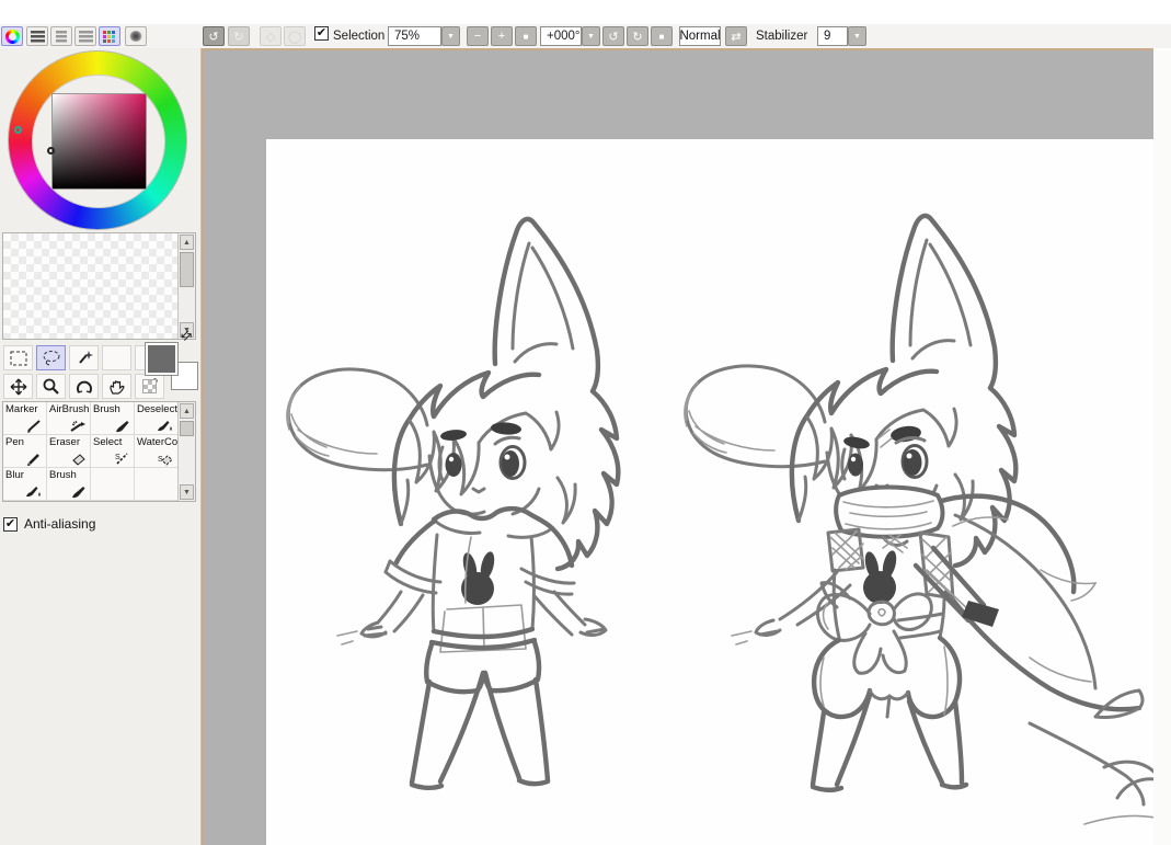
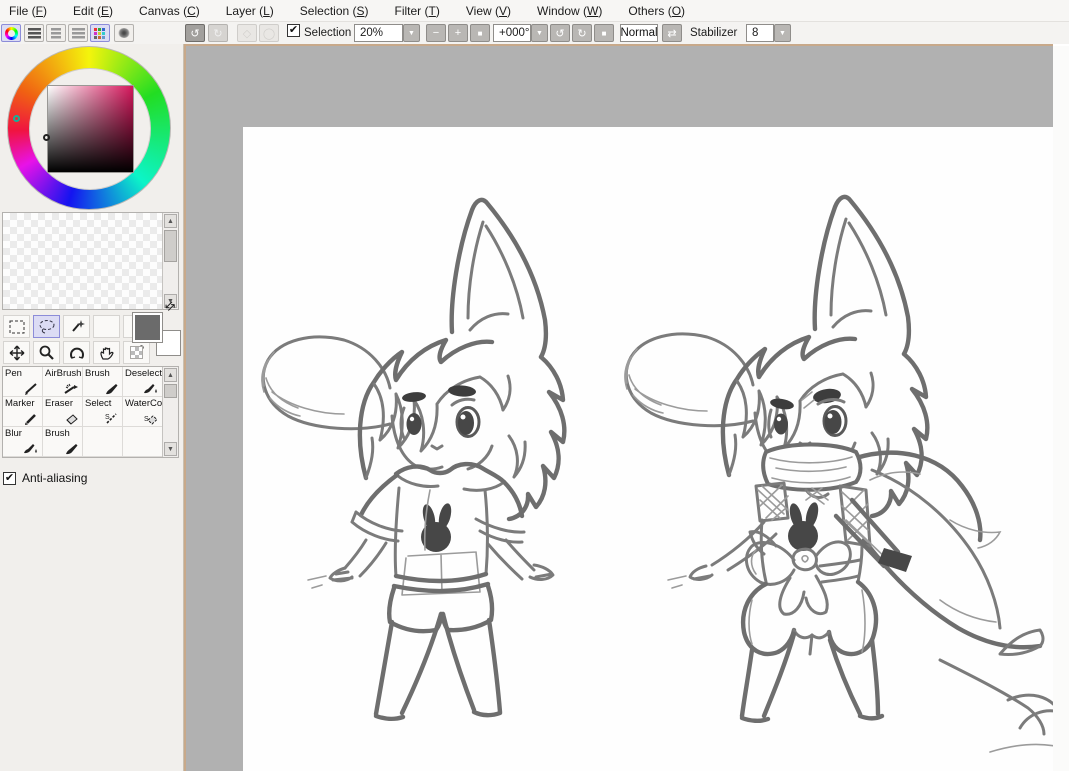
+ File (F)
+ Edit (E)
+ Canvas (C)
+ Layer (L)
+ Selection (S)
+ Filter (T)
+ View (V)
+ Window (W)
+ Others (O)
  ↺
  ↻
  ✔
  Selection
- 75%
+ 20%
  −
  +
  ■
  +000°
  ↺
  ↻
  ■
  Normal
  ⇄
  Stabilizer
- 9
+ 8
- Marker
+ Pen
  AirBrush
  Brush
  Deselect
- Pen
+ Marker
  Eraser
  Select
  WaterCo
  Blur
  Brush
  ✔
  Anti-aliasing
